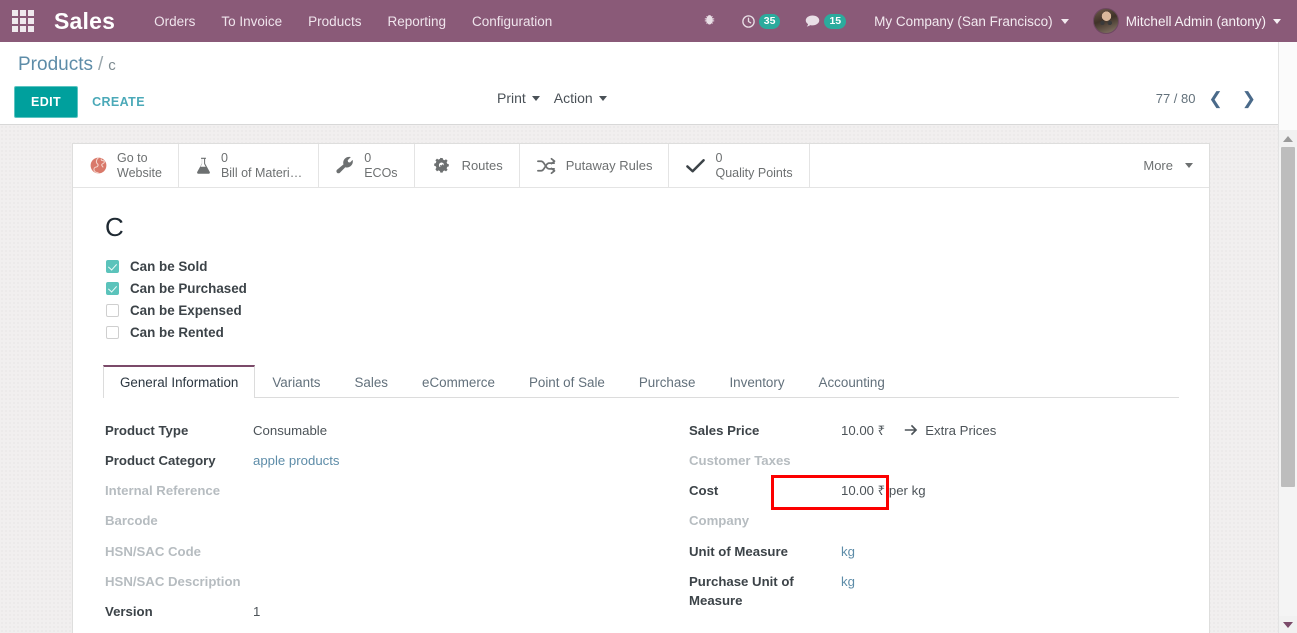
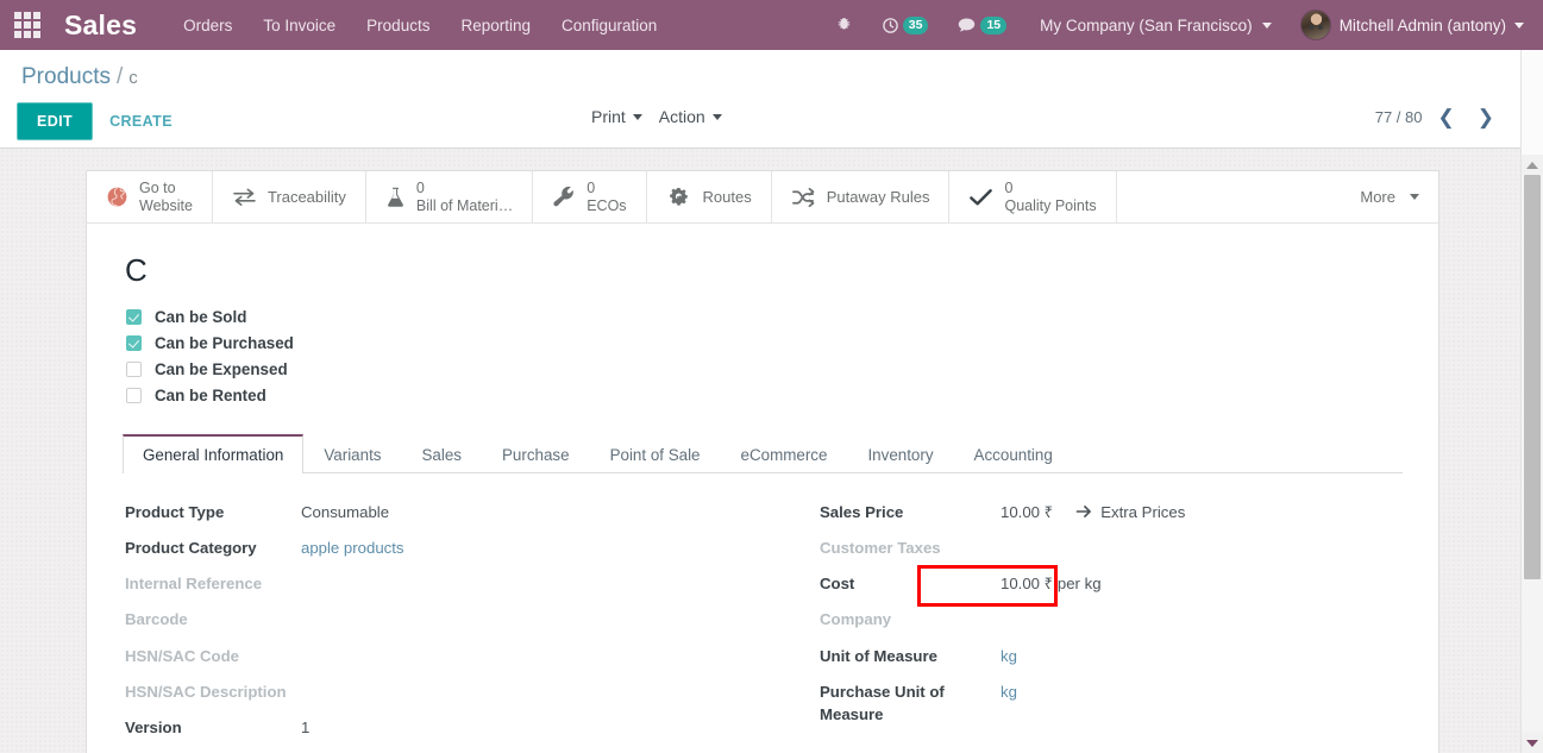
  Sales
  Orders
  To Invoice
  Products
  Reporting
  Configuration
  35
  15
  My Company (San Francisco)
  Mitchell Admin (antony)
  Products / c
  EDIT
  CREATE
  Print
  Action
  77 / 80
  ❮
  ❯
  Go to
  Website
+ Traceability
  0
  Bill of Materi…
  0
  ECOs
  Routes
  Putaway Rules
  0
  Quality Points
  More
  C
  Can be Sold
  Can be Purchased
  Can be Expensed
  Can be Rented
  General Information
  Variants
  Sales
- eCommerce
+ Purchase
  Point of Sale
- Purchase
+ eCommerce
  Inventory
  Accounting
  Product Type
  Consumable
  Product Category
  apple products
  Internal Reference
  Barcode
  HSN/SAC Code
  HSN/SAC Description
  Version
  1
  Sales Price
  10.00 ₹
  Extra Prices
  Customer Taxes
  Cost
  10.00 ₹ per kg
  Company
  Unit of Measure
  kg
  Purchase Unit of Measure
  kg
